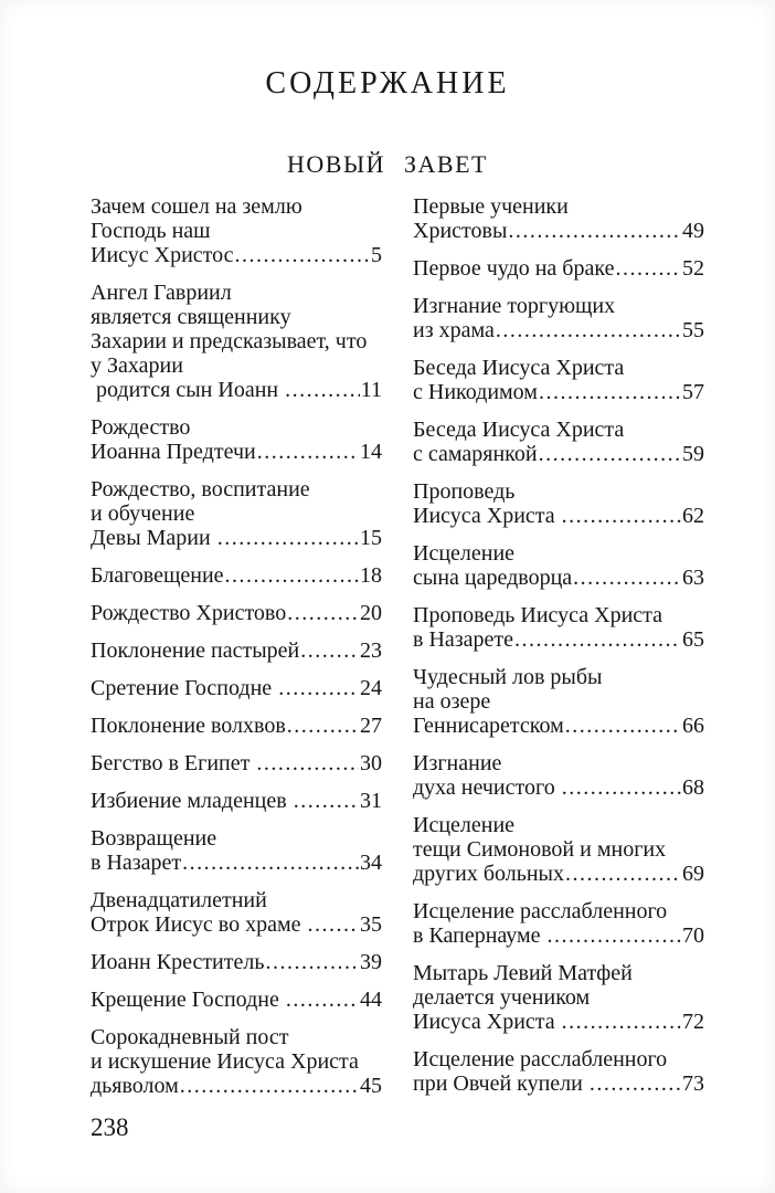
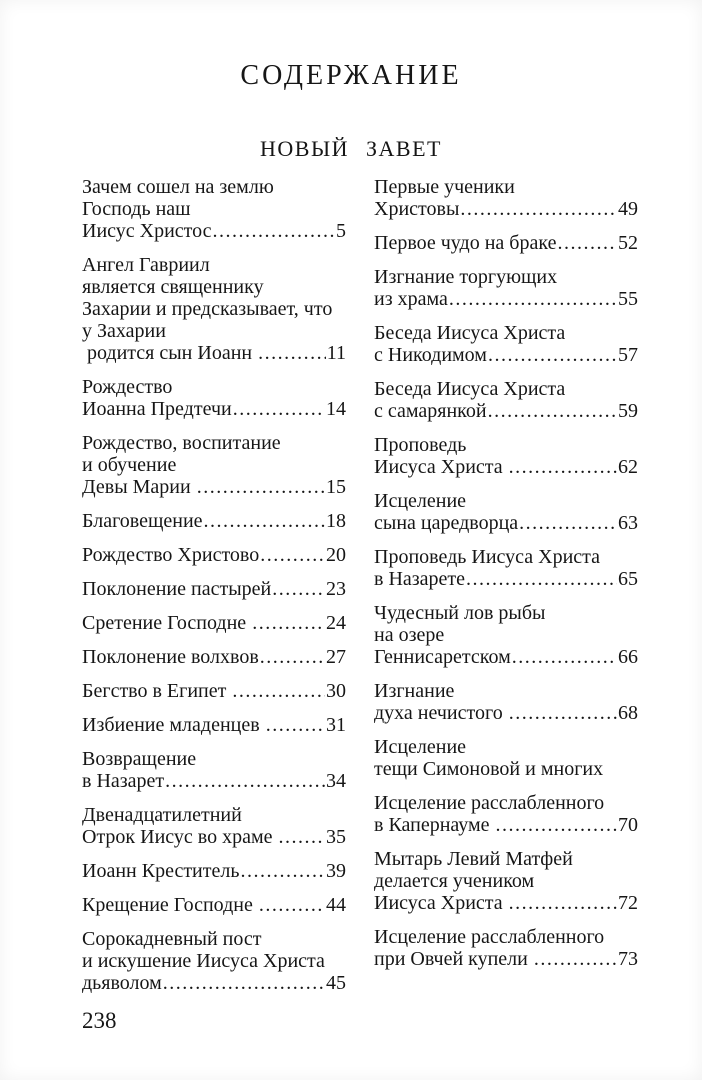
  СОДЕРЖАНИЕ
  НОВЫЙ ЗАВЕТ
  Зачем сошел на землю
  Господь наш
  Иисус Христос
  5
  Ангел Гавриил
  является священнику
  Захарии и предсказывает, что
  у Захарии
  родится сын Иоанн
  11
  Рождество
  Иоанна Предтечи
  14
  Рождество, воспитание
  и обучение
  Девы Марии
  15
  Благовещение
  18
  Рождество Христово
  20
  Поклонение пастырей
  23
  Сретение Господне
  24
  Поклонение волхвов
  27
  Бегство в Египет
  30
  Избиение младенцев
  31
  Возвращение
  в Назарет
  34
  Двенадцатилетний
  Отрок Иисус во храме
  35
  Иоанн Креститель
  39
  Крещение Господне
  44
  Сорокадневный пост
  и искушение Иисуса Христа
  дьяволом
  45
  Первые ученики
  Христовы
  49
  Первое чудо на браке
  52
  Изгнание торгующих
  из храма
  55
  Беседа Иисуса Христа
  с Никодимом
  57
  Беседа Иисуса Христа
  с самарянкой
  59
  Проповедь
  Иисуса Христа
  62
  Исцеление
  сына царедворца
  63
  Проповедь Иисуса Христа
  в Назарете
  65
  Чудесный лов рыбы
  на озере
  Геннисаретском
  66
  Изгнание
  духа нечистого
  68
  Исцеление
  тещи Симоновой и многих
- других больных
- 69
  Исцеление расслабленного
  в Капернауме
  70
  Мытарь Левий Матфей
  делается учеником
  Иисуса Христа
  72
  Исцеление расслабленного
  при Овчей купели
  73
  238
